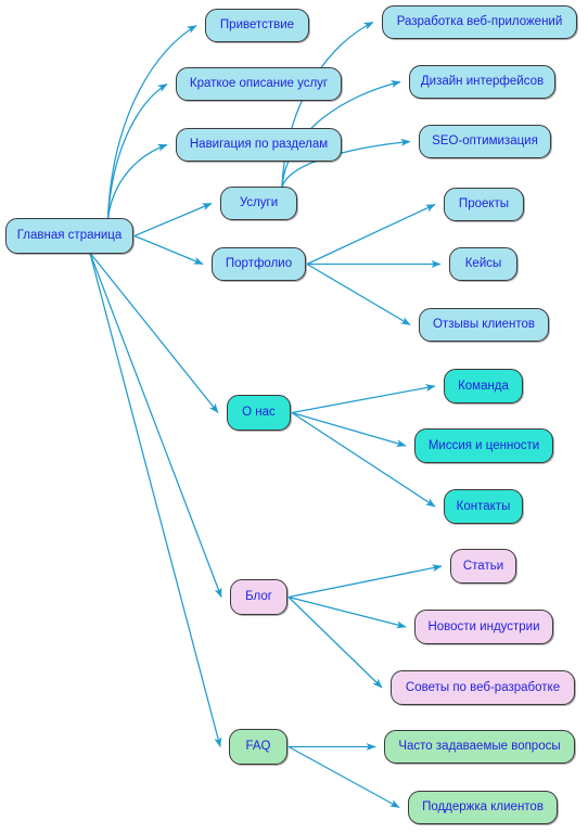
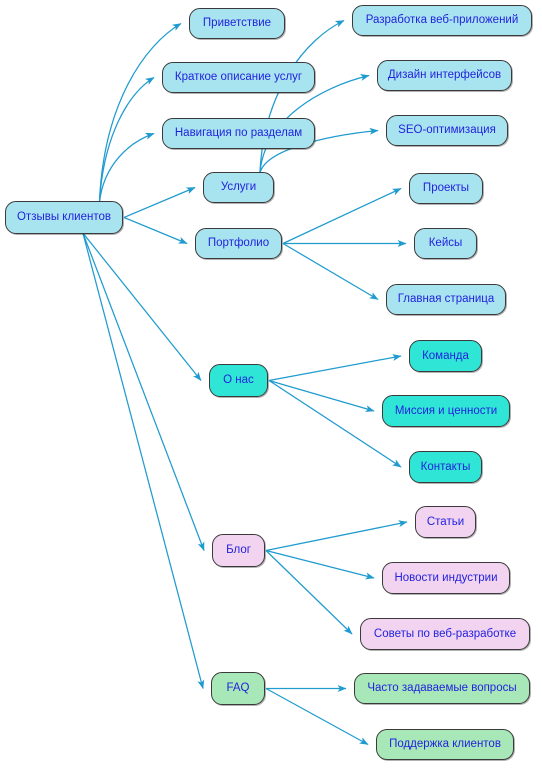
- Главная страница
+ Отзывы клиентов
  Приветствие
  Краткое описание услуг
  Навигация по разделам
  Услуги
  Разработка веб-приложений
  Дизайн интерфейсов
  SEO-оптимизация
  Портфолио
  Проекты
  Кейсы
- Отзывы клиентов
+ Главная страница
  О нас
  Команда
  Миссия и ценности
  Контакты
  Блог
  Статьи
  Новости индустрии
  Советы по веб-разработке
  FAQ
  Часто задаваемые вопросы
  Поддержка клиентов
